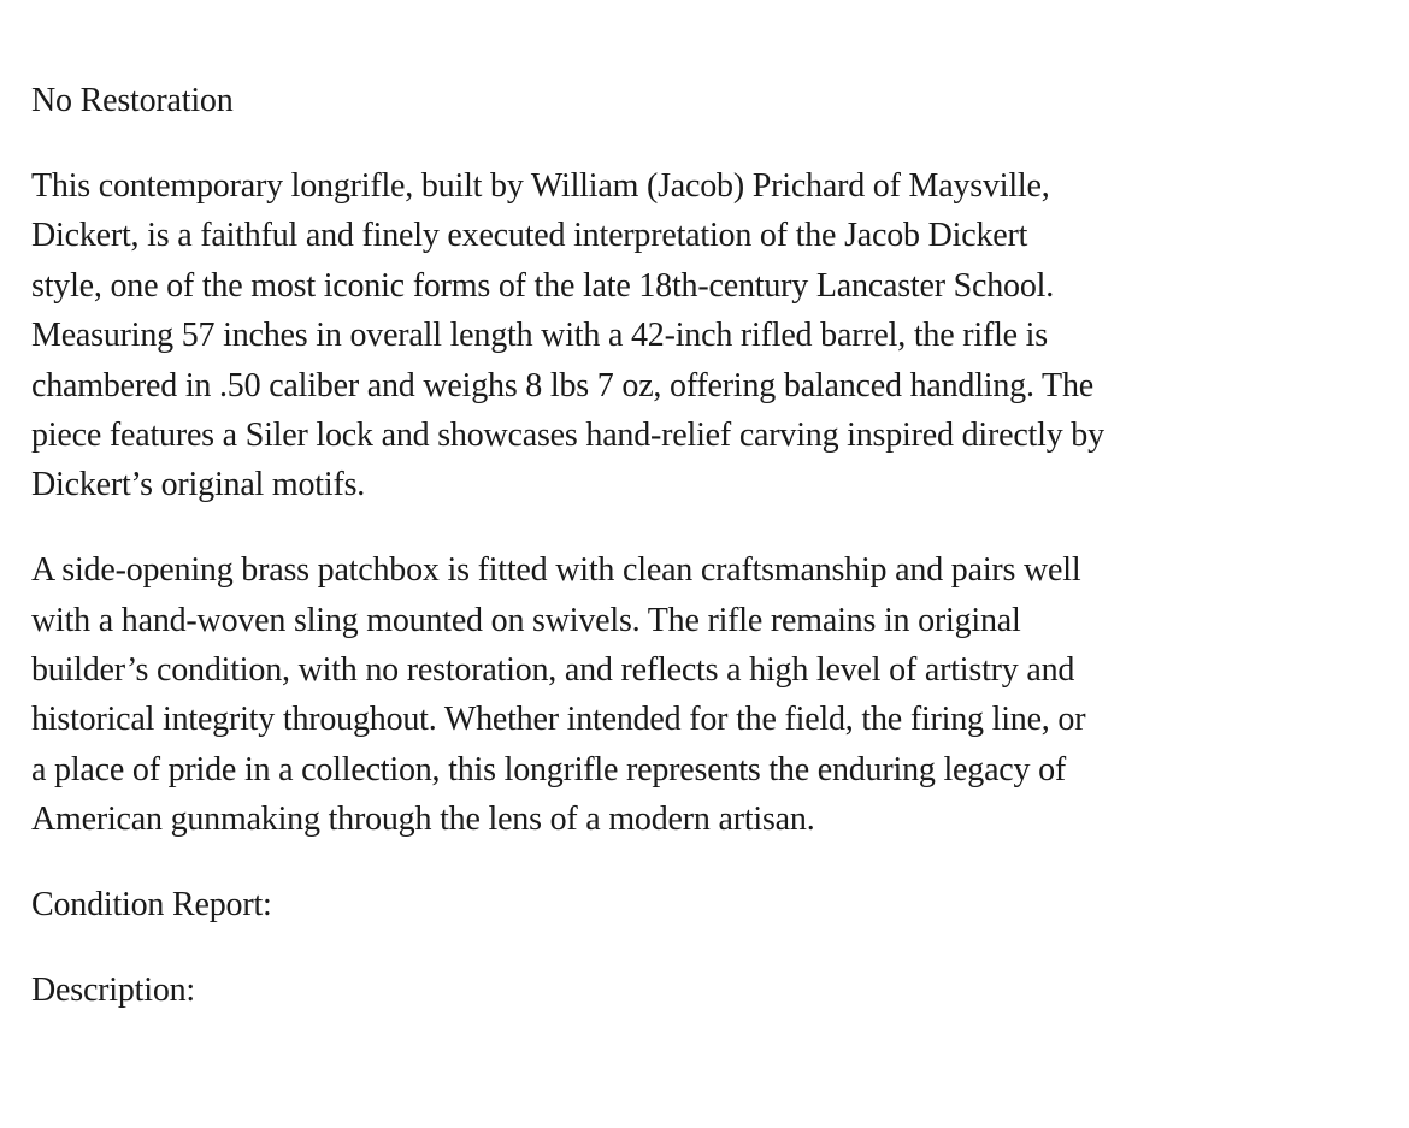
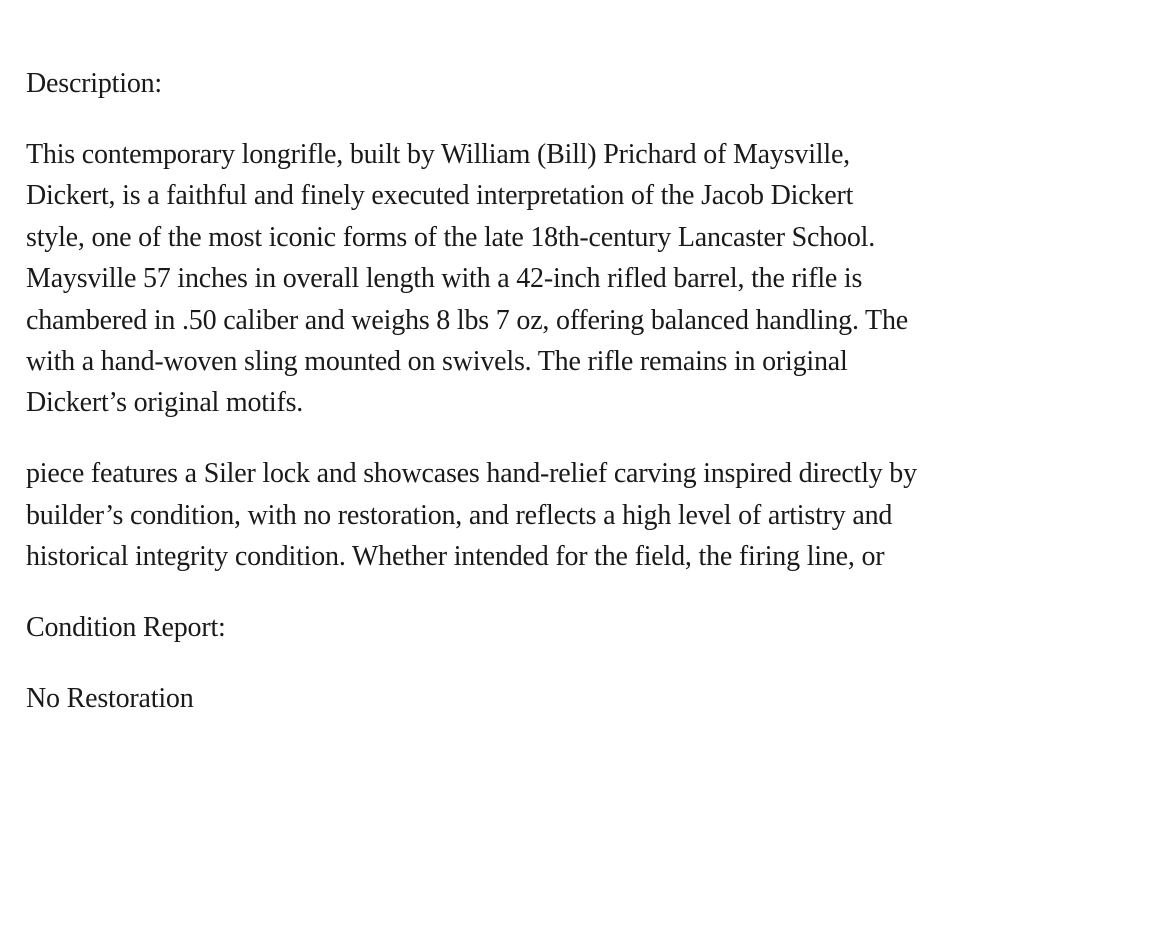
- No Restoration
+ Description:
- This contemporary longrifle, built by William (Jacob) Prichard of Maysville,
+ This contemporary longrifle, built by William (Bill) Prichard of Maysville,
  Dickert, is a faithful and finely executed interpretation of the Jacob Dickert
  style, one of the most iconic forms of the late 18th-century Lancaster School.
- Measuring 57 inches in overall length with a 42-inch rifled barrel, the rifle is
+ Maysville 57 inches in overall length with a 42-inch rifled barrel, the rifle is
  chambered in .50 caliber and weighs 8 lbs 7 oz, offering balanced handling. The
- piece features a Siler lock and showcases hand-relief carving inspired directly by
+ with a hand-woven sling mounted on swivels. The rifle remains in original
  Dickert’s original motifs.
- A side-opening brass patchbox is fitted with clean craftsmanship and pairs well
- with a hand-woven sling mounted on swivels. The rifle remains in original
+ piece features a Siler lock and showcases hand-relief carving inspired directly by
  builder’s condition, with no restoration, and reflects a high level of artistry and
- historical integrity throughout. Whether intended for the field, the firing line, or
+ historical integrity condition. Whether intended for the field, the firing line, or
- a place of pride in a collection, this longrifle represents the enduring legacy of
- American gunmaking through the lens of a modern artisan.
  Condition Report:
- Description:
+ No Restoration
